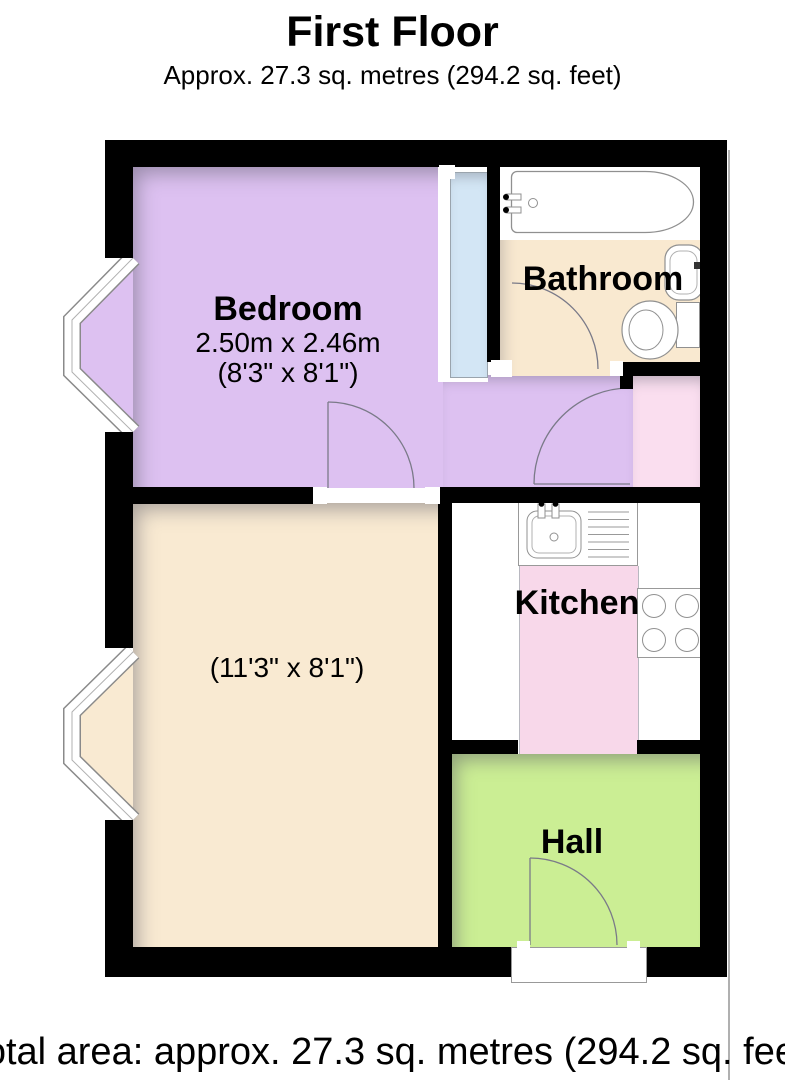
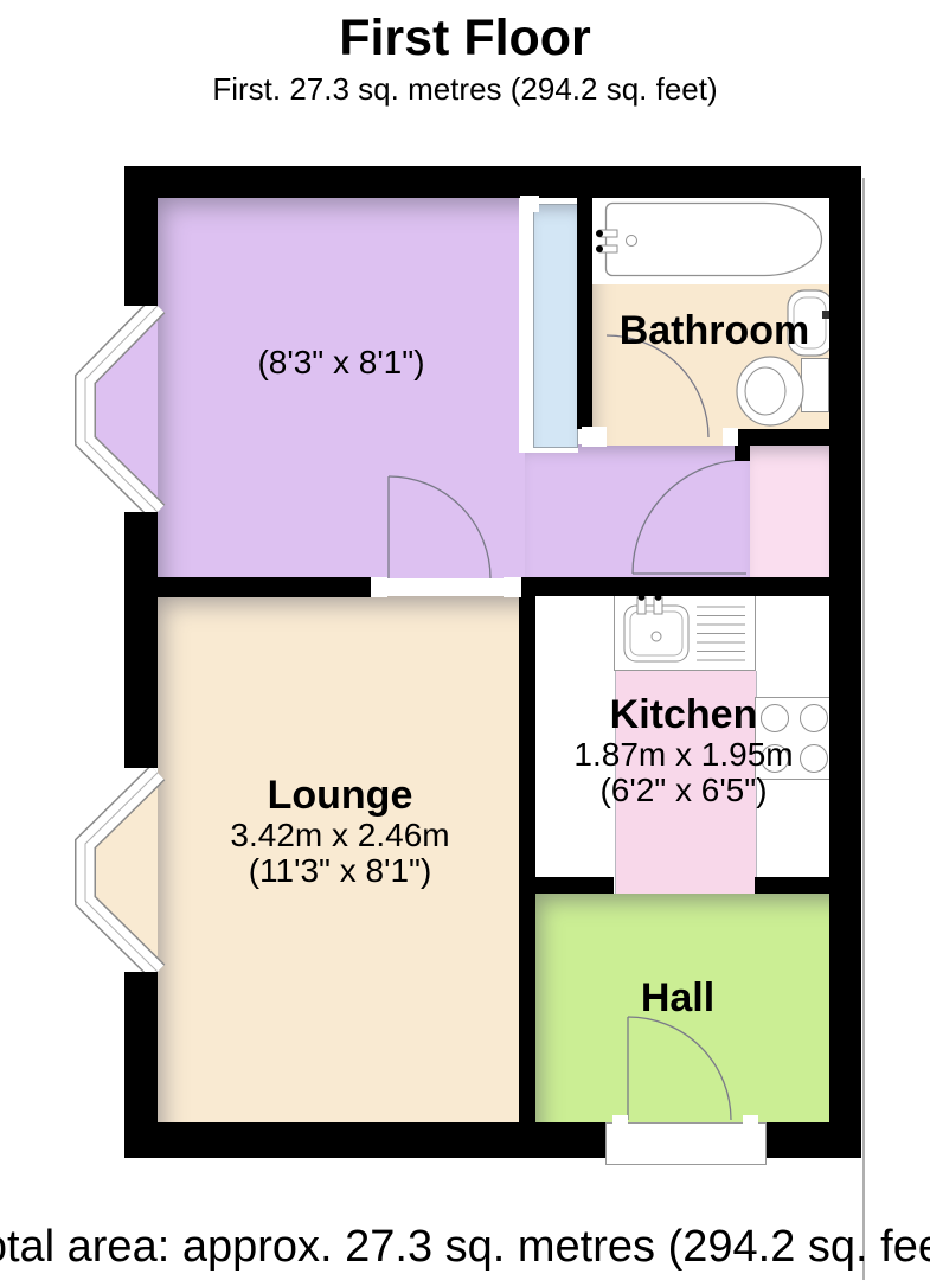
  First Floor
- Approx. 27.3 sq. metres (294.2 sq. feet)
+ First. 27.3 sq. metres (294.2 sq. feet)
- Bedroom
- 2.50m x 2.46m
  (8'3" x 8'1")
  Bathroom
  Kitchen
+ 1.87m x 1.95m
+ (6'2" x 6'5")
+ Lounge
+ 3.42m x 2.46m
  (11'3" x 8'1")
  Hall
  tal area: approx. 27.3 sq. metres (294.2 sq. fe
